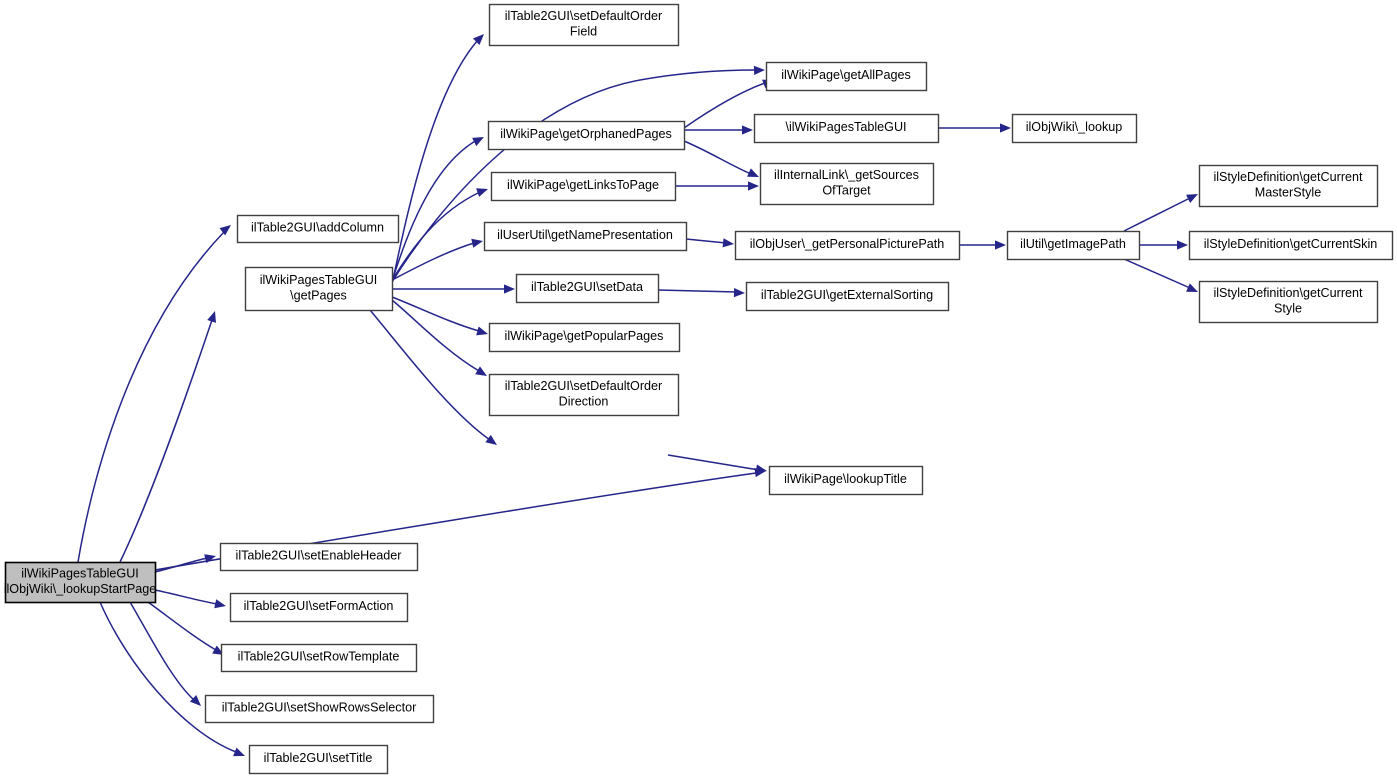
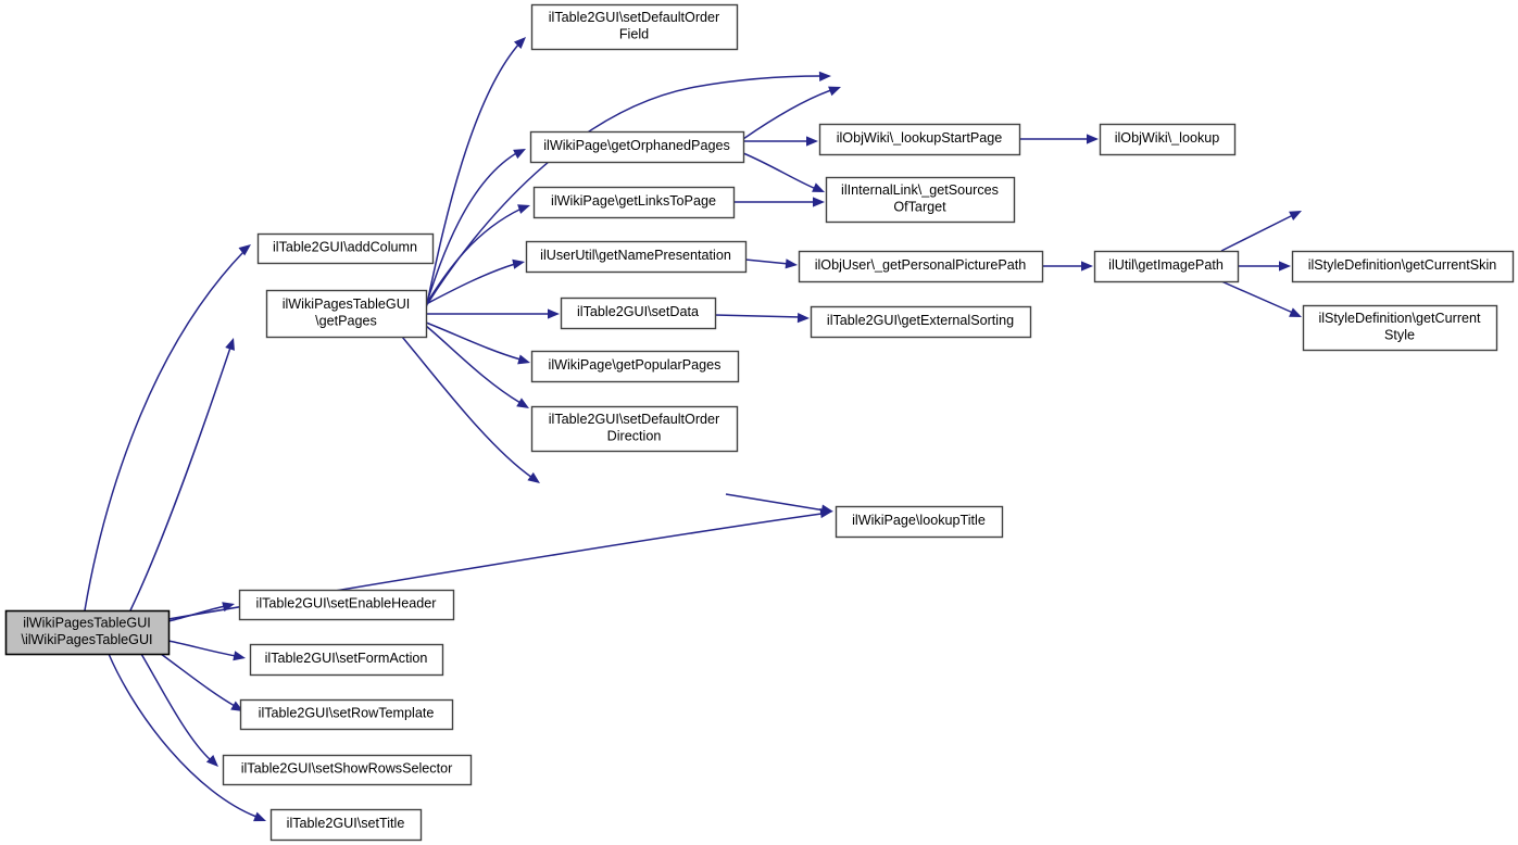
- ilWikiPagesTableGUI ilObjWiki\_lookupStartPage
+ ilWikiPagesTableGUI \ilWikiPagesTableGUI
  ilTable2GUI\addColumn
  ilWikiPagesTableGUI \getPages
  ilTable2GUI\setDefaultOrder Field
- ilWikiPage\getAllPages
  ilWikiPage\getOrphanedPages
- \ilWikiPagesTableGUI
+ ilObjWiki\_lookupStartPage
  ilObjWiki\_lookup
  ilWikiPage\getLinksToPage
  ilInternalLink\_getSources OfTarget
- ilStyleDefinition\getCurrent MasterStyle
  ilUserUtil\getNamePresentation
  ilObjUser\_getPersonalPicturePath
  ilUtil\getImagePath
  ilStyleDefinition\getCurrentSkin
  ilTable2GUI\setData
  ilTable2GUI\getExternalSorting
  ilStyleDefinition\getCurrent Style
  ilWikiPage\getPopularPages
  ilTable2GUI\setDefaultOrder Direction
  ilWikiPage\lookupTitle
  ilTable2GUI\setEnableHeader
  ilTable2GUI\setFormAction
  ilTable2GUI\setRowTemplate
  ilTable2GUI\setShowRowsSelector
  ilTable2GUI\setTitle
